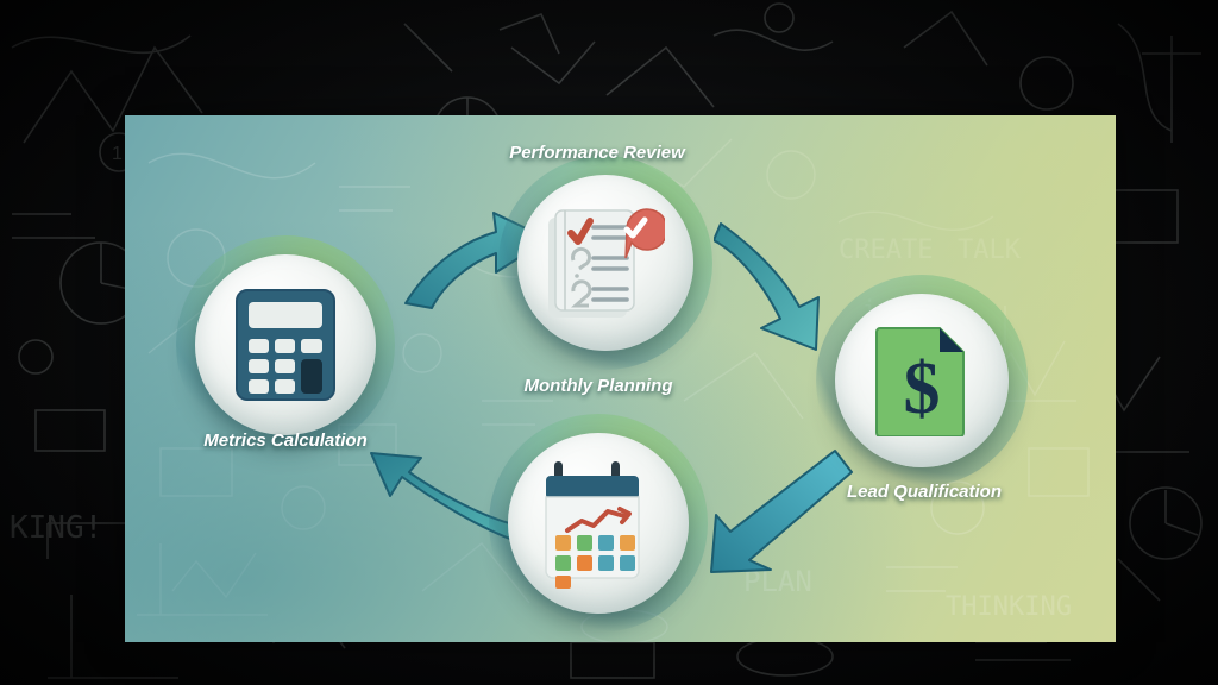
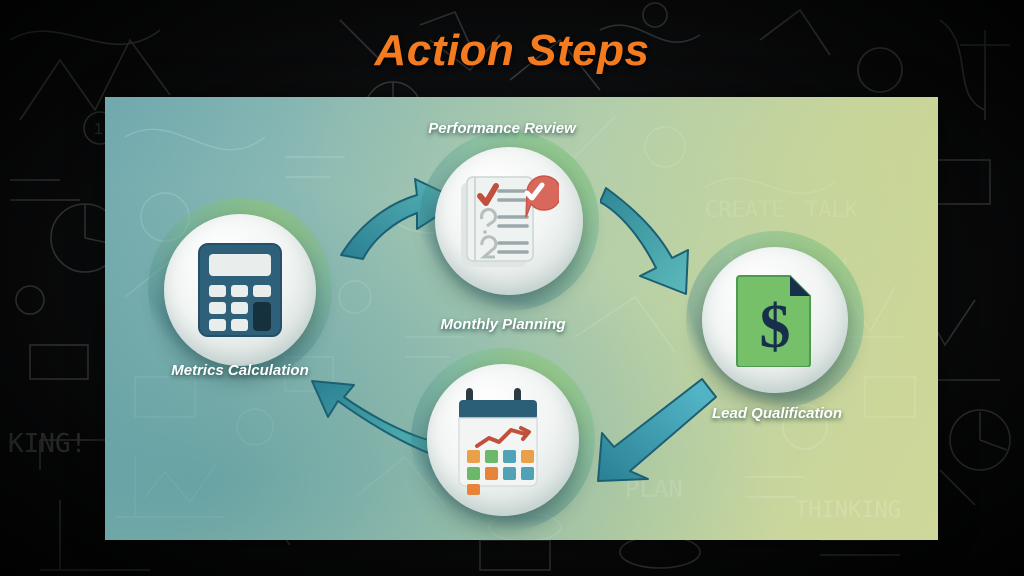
+ Action Steps
  Metrics Calculation
  Performance Review
  $
  Lead Qualification
  Monthly Planning
